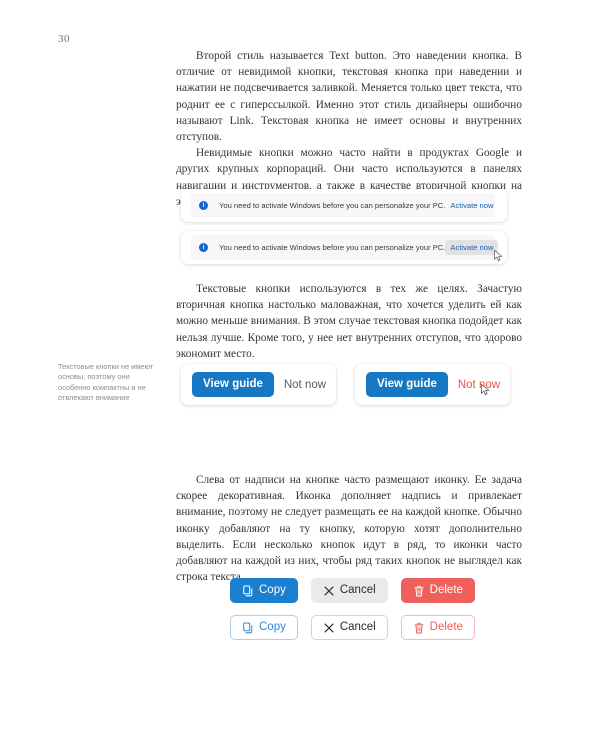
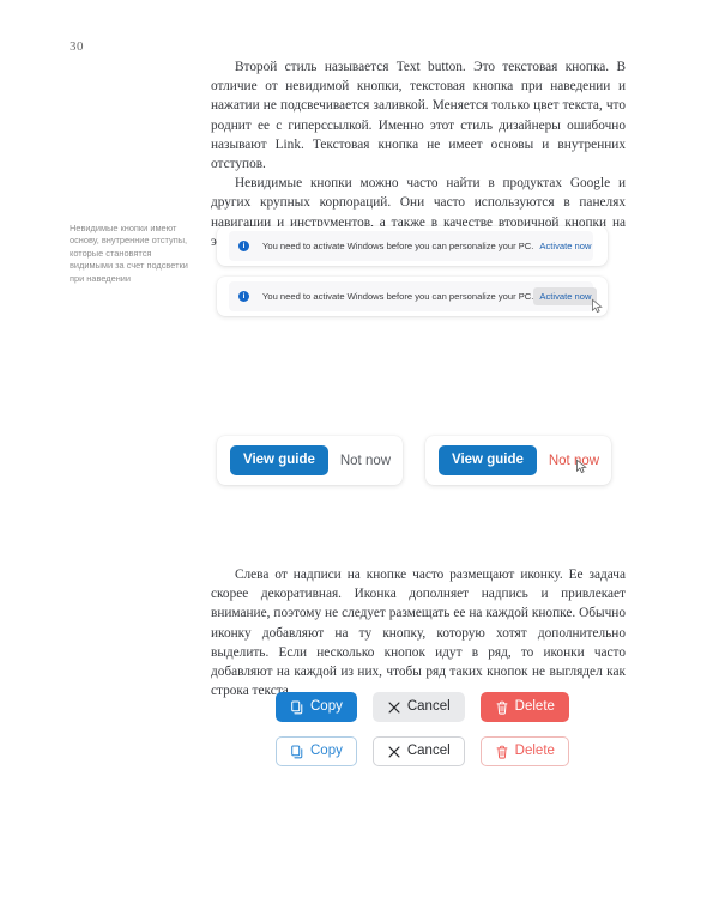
  30
- Второй стиль называется Text button. Это наведении кнопка. В отличие от невидимой кнопки, текстовая кнопка при наведении и нажатии не подсвечивается заливкой. Меняется только цвет текста, что роднит ее с гиперссылкой. Именно этот стиль дизайнеры ошибочно называют Link. Текстовая кнопка не имеет основы и внутренних отступов.
+ Второй стиль называется Text button. Это текстовая кнопка. В отличие от невидимой кнопки, текстовая кнопка при наведении и нажатии не подсвечивается заливкой. Меняется только цвет текста, что роднит ее с гиперссылкой. Именно этот стиль дизайнеры ошибочно называют Link. Текстовая кнопка не имеет основы и внутренних отступов.
  Невидимые кнопки можно часто найти в продуктах Google и других крупных корпораций. Они часто используются в панелях навигации и инструментов, а также в качестве вторичной кнопки на э
+ Невидимые кнопки имеют основу, внутренние отступы, которые становятся видимыми за счет подсветки при наведении
  You need to activate Windows before you can personalize your PC.
  Activate now
  You need to activate Windows before you can personalize your PC.
  Activate now
- Текстовые кнопки используются в тех же целях. Зачастую вторичная кнопка настолько маловажная, что хочется уделить ей как можно меньше внимания. В этом случае текстовая кнопка подойдет как нельзя лучше. Кроме того, у нее нет внутренних отступов, что здорово экономит место.
- Текстовые кнопки не имеют основы, поэтому они особенно компактны и не отвлекают внимание
  View guide
  Not now
  View guide
  Notow
  Слева от надписи на кнопке часто размещают иконку. Ее задача скорее декоративная. Иконка дополняет надпись и привлекает внимание, поэтому не следует размещать ее на каждой кнопке. Обычно иконку добавляют на ту кнопку, которую хотят дополнительно выделить. Если несколько кнопок идут в ряд, то иконки часто добавляют на каждой из них, чтобы ряд таких кнопок не выглядел как строка текс
  Copy
  Cancel
  Delete
  Copy
  Cancel
  Delete
